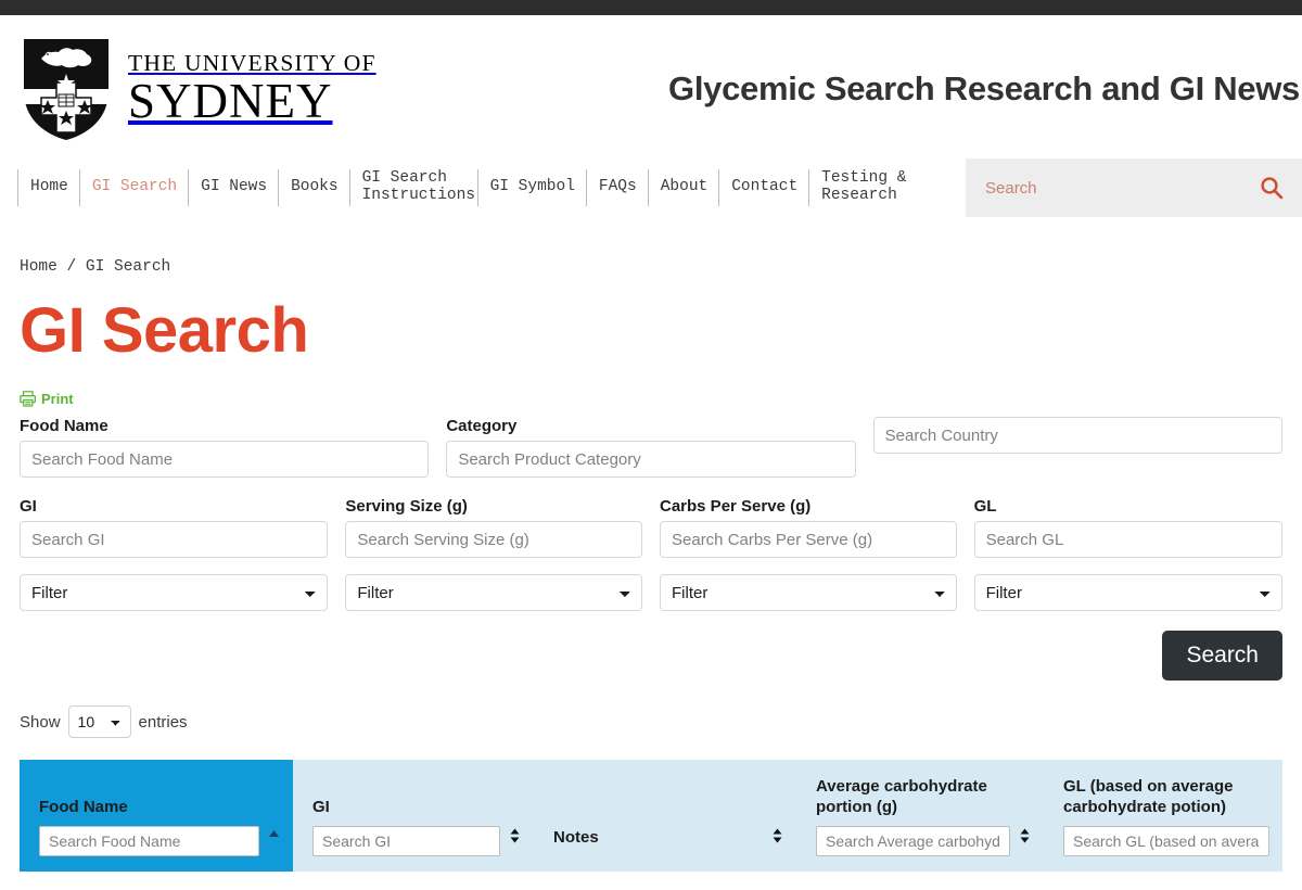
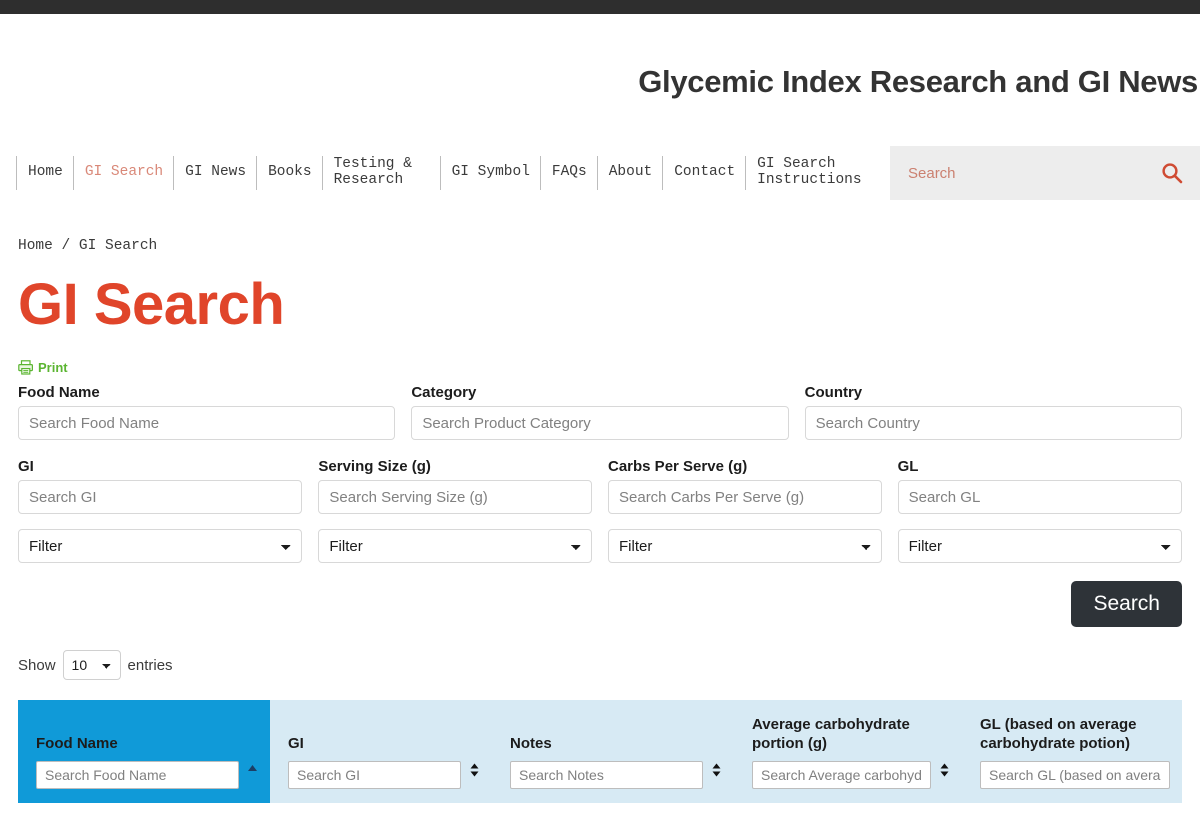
- THE UNIVERSITY OF
- SYDNEY
- Glycemic Search Research and GI News
+ Glycemic Index Research and GI News
  Home
  GI Search
  GI News
  Books
- GI Search Instructions
+ Testing & Research
  GI Symbol
  FAQs
  About
  Contact
- Testing & Research
+ GI Search Instructions
  Search
  Home / GI Search
  GI Search
  Print
  Food Name
  Search Food Name
  Category
  Search Product Category
+ Country
  Search Country
  GI
  Search GI
  Serving Size (g)
  Search Serving Size (g)
  Carbs Per Serve (g)
  Search Carbs Per Serve (g)
  GL
  Search GL
  Filter
  Filter
  Filter
  Filter
  Search
  Show
  10
  entries
  Food Name
  Search Food Name
  GI
  Search GI
  Notes
+ Search Notes
  Average carbohydrate portion (g)
  GL (based on average carbohydrate potion)
